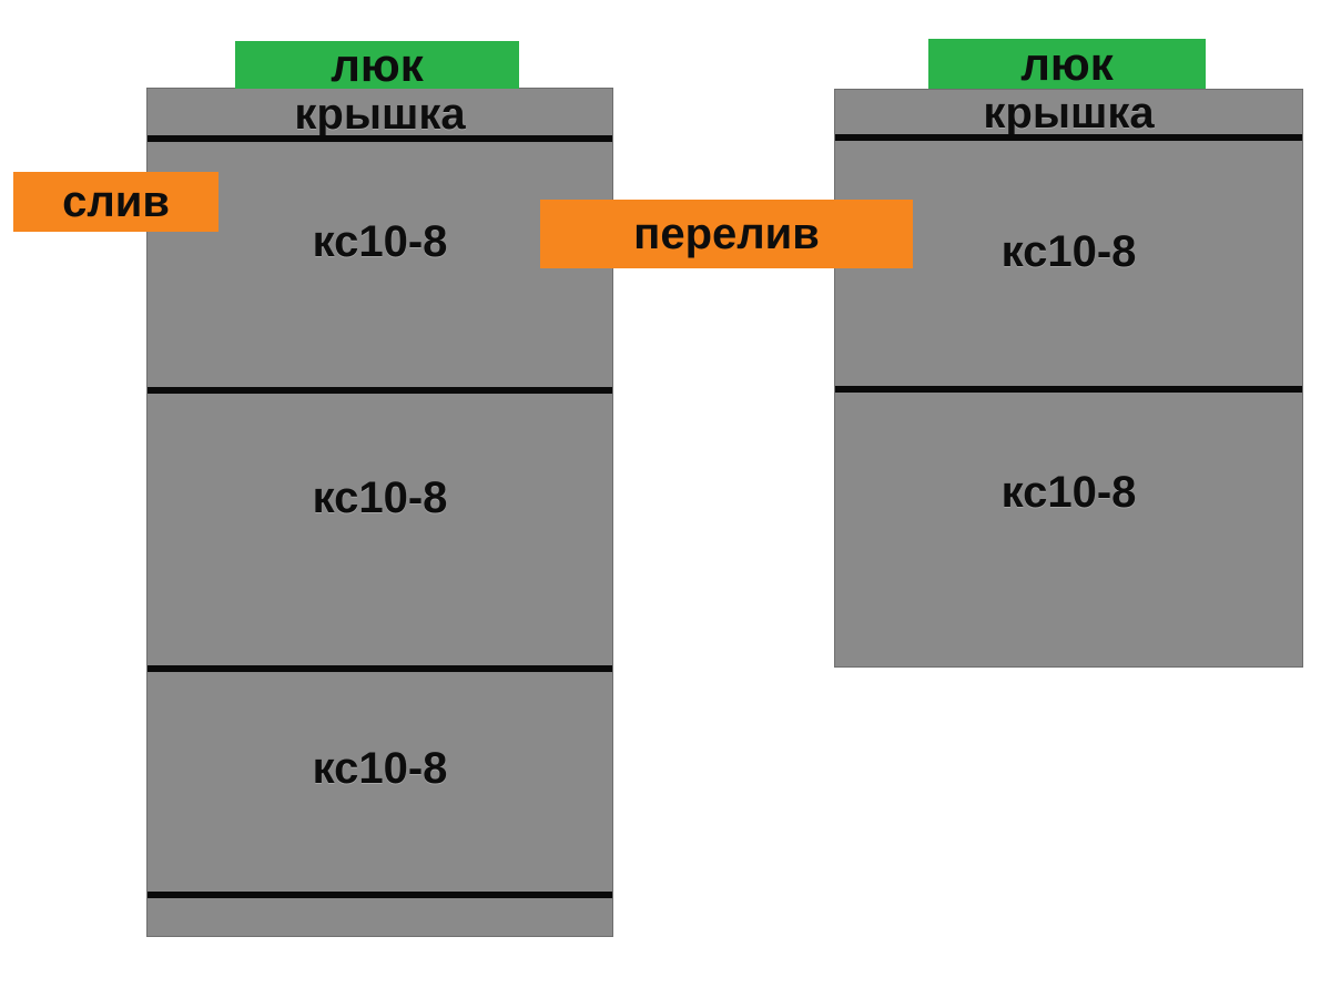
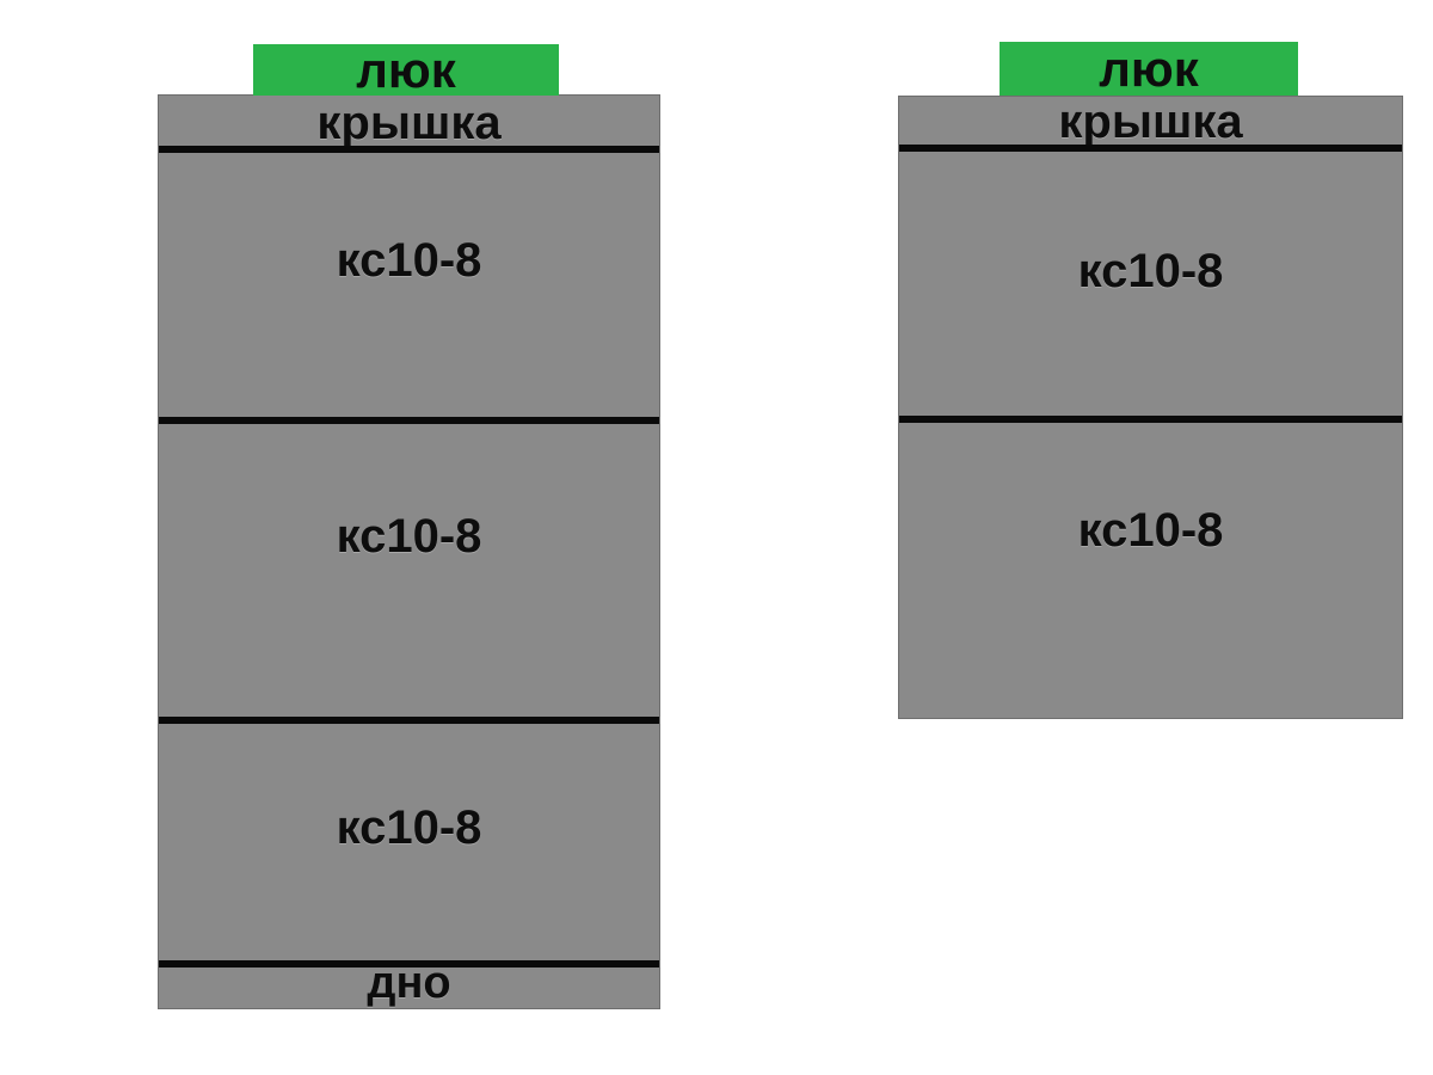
  крышка
  кс10-8
  кс10-8
  кс10-8
+ дно
  крышка
  кс10-8
  кс10-8
  люк
  люк
- слив
- перелив
